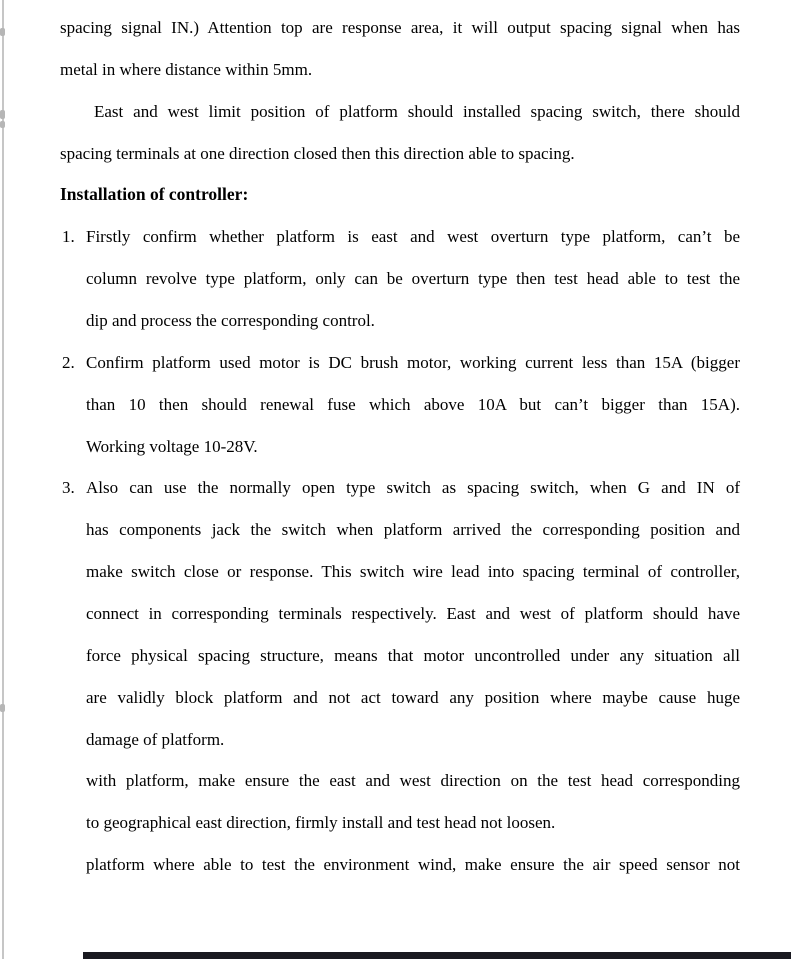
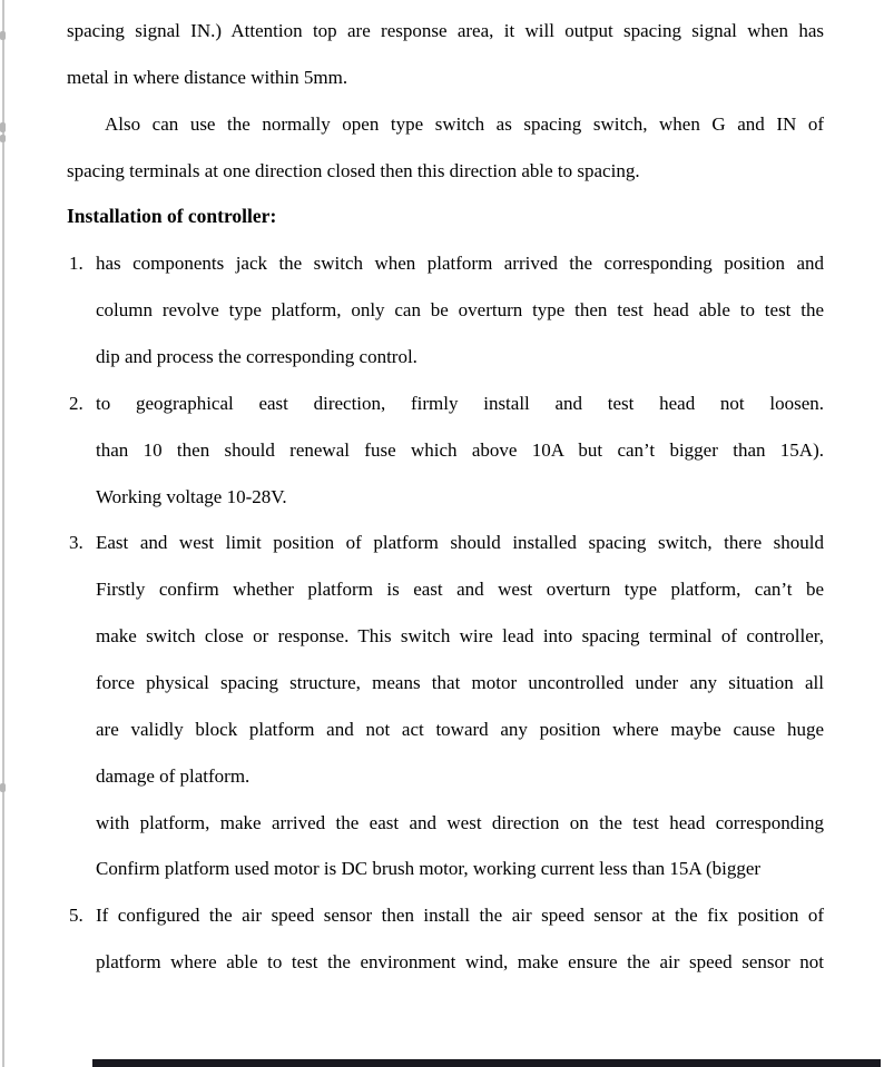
  spacing signal IN.) Attention top are response area, it will output spacing signal when has
  metal in where distance within 5mm.
- East and west limit position of platform should installed spacing switch, there should
+ Also can use the normally open type switch as spacing switch, when G and IN of
  spacing terminals at one direction closed then this direction able to spacing.
  Installation of controller:
  1.
- Firstly confirm whether platform is east and west overturn type platform, can’t be
+ has components jack the switch when platform arrived the corresponding position and
  column revolve type platform, only can be overturn type then test head able to test the
  dip and process the corresponding control.
  2.
- Confirm platform used motor is DC brush motor, working current less than 15A (bigger
+ to geographical east direction, firmly install and test head not loosen.
  than 10 then should renewal fuse which above 10A but can’t bigger than 15A).
  Working voltage 10-28V.
  3.
- Also can use the normally open type switch as spacing switch, when G and IN of
+ East and west limit position of platform should installed spacing switch, there should
- has components jack the switch when platform arrived the corresponding position and
+ Firstly confirm whether platform is east and west overturn type platform, can’t be
  make switch close or response. This switch wire lead into spacing terminal of controller,
- connect in corresponding terminals respectively. East and west of platform should have
  force physical spacing structure, means that motor uncontrolled under any situation all
  are validly block platform and not act toward any position where maybe cause huge
  damage of platform.
- with platform, make ensure the east and west direction on the test head corresponding
+ with platform, make arrived the east and west direction on the test head corresponding
- to geographical east direction, firmly install and test head not loosen.
+ Confirm platform used motor is DC brush motor, working current less than 15A (bigger
+ 5.
+ If configured the air speed sensor then install the air speed sensor at the fix position of
  platform where able to test the environment wind, make ensure the air speed sensor not
